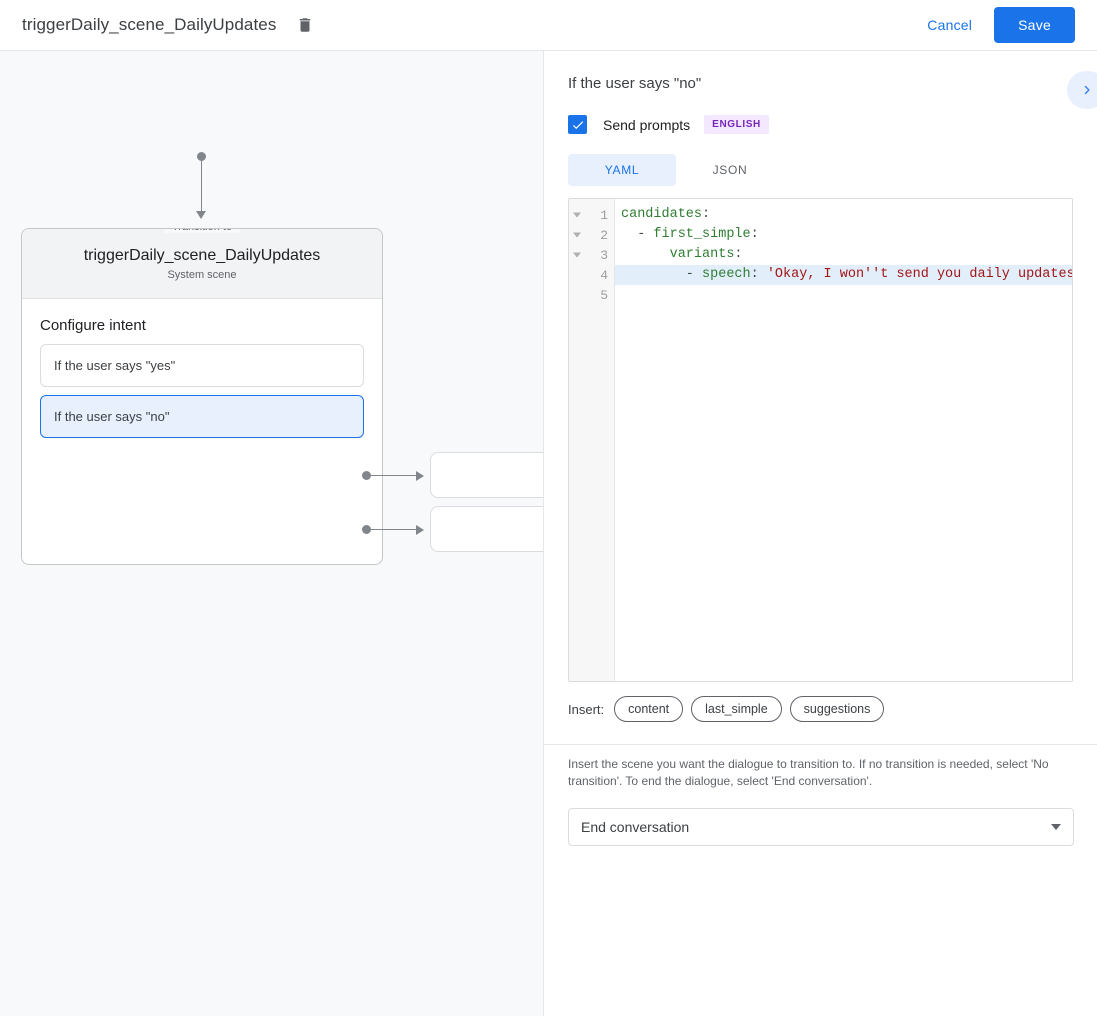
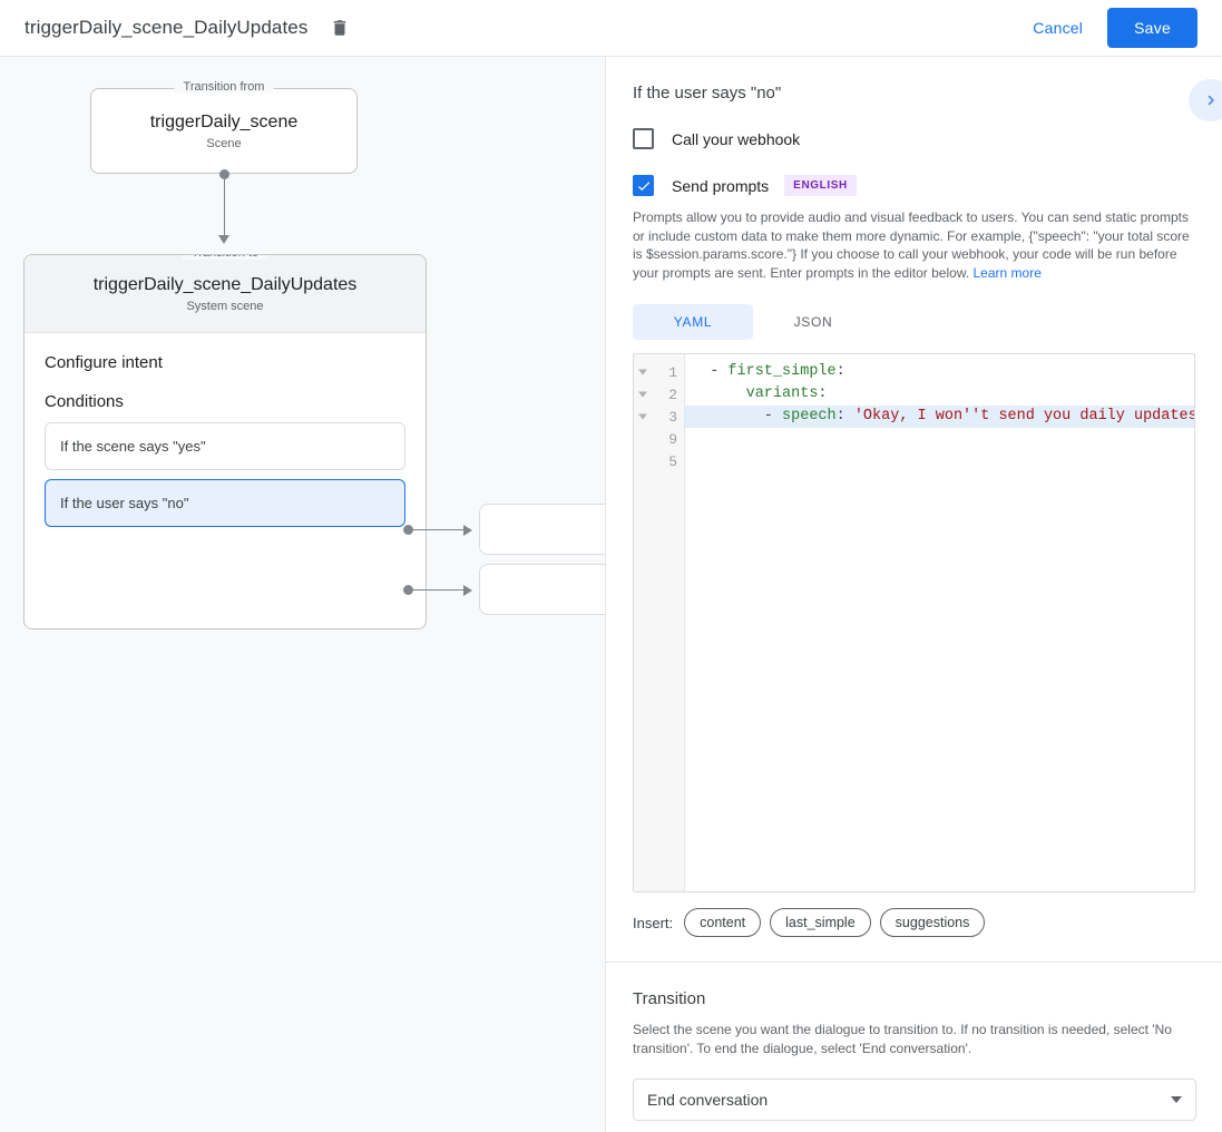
  triggerDaily_scene_DailyUpdates
  Cancel
  Save
+ triggerDaily_scene
+ Scene
+ Transition from
  triggerDaily_scene_DailyUpdates
  System scene
  Configure intent
+ Conditions
- If the user says "yes"
+ If the scene says "yes"
  If the user says "no"
  If the user says "no"
+ Call your webhook
  Send prompts
  ENGLISH
+ Prompts allow you to provide audio and visual feedback to users. You can send static prompts or include custom data to make them more dynamic. For example, {"speech": "your total score is $session.params.score."} If you choose to call your webhook, your code will be run before your prompts are sent. Enter prompts in the editor below. Learn more
  YAML
  JSON
  1
  2
  3
- 4
+ 9
  5
- candidates:
  - first_simple:
  variants:
  - speech: 'Okay, I won''t send you daily updates
  Insert:
  content
  last_simple
  suggestions
+ Transition
- Insert the scene you want the dialogue to transition to. If no transition is needed, select 'No transition'. To end the dialogue, select 'End conversation'.
+ Select the scene you want the dialogue to transition to. If no transition is needed, select 'No transition'. To end the dialogue, select 'End conversation'.
  End conversation
